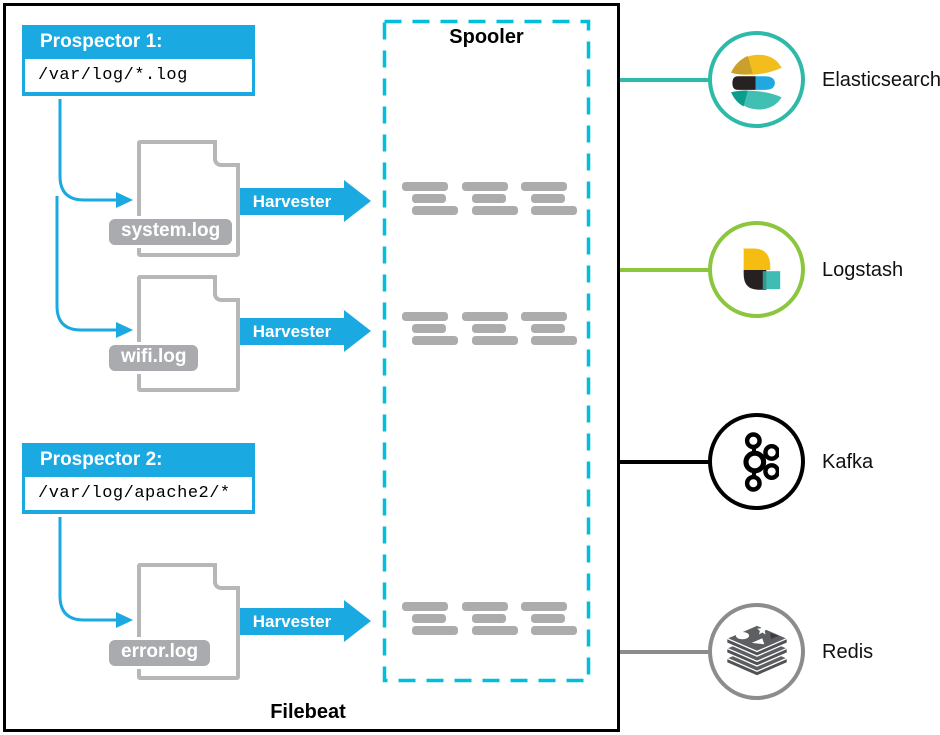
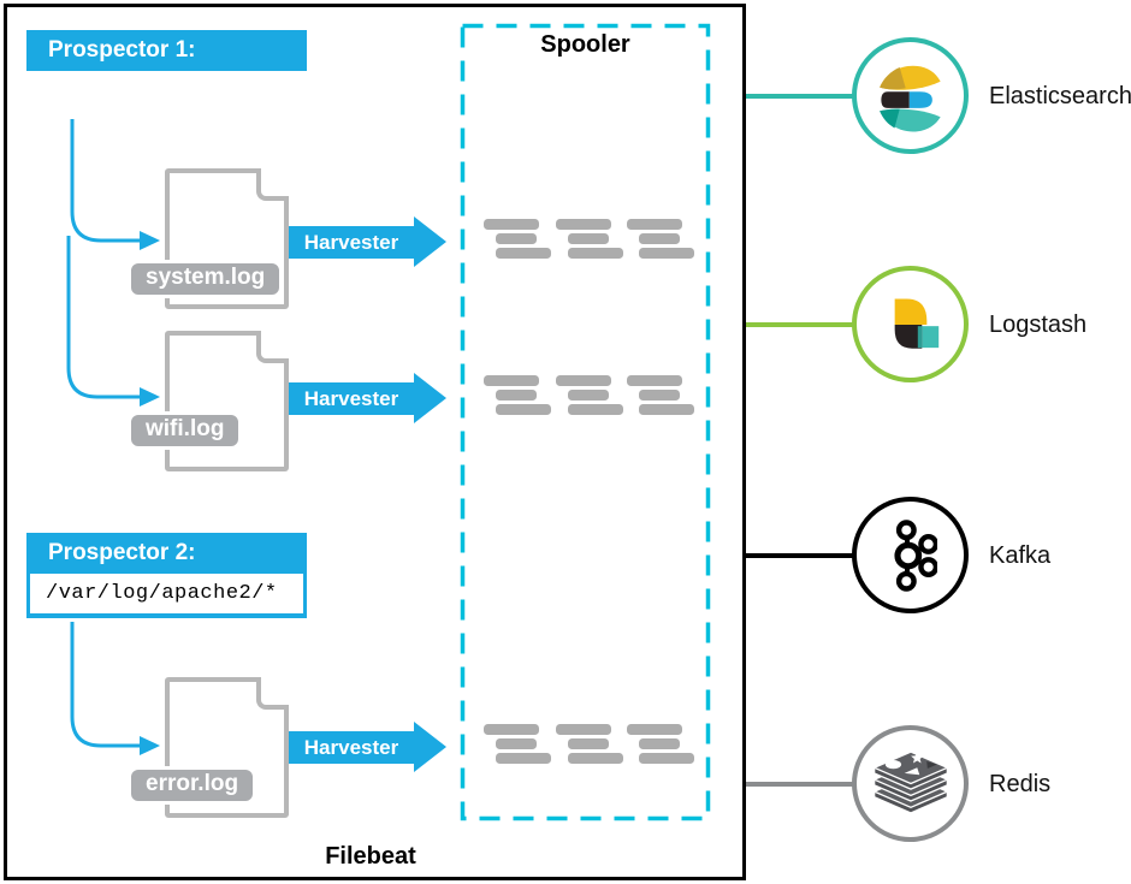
  Prospector 1:
- /var/log/*.log
  Prospector 2:
  /var/log/apache2/*
  system.log
  wifi.log
  error.log
  Harvester
  Harvester
  Harvester
  Spooler
  Filebeat
  Elasticsearch
  Logstash
  Kafka
  Redis
